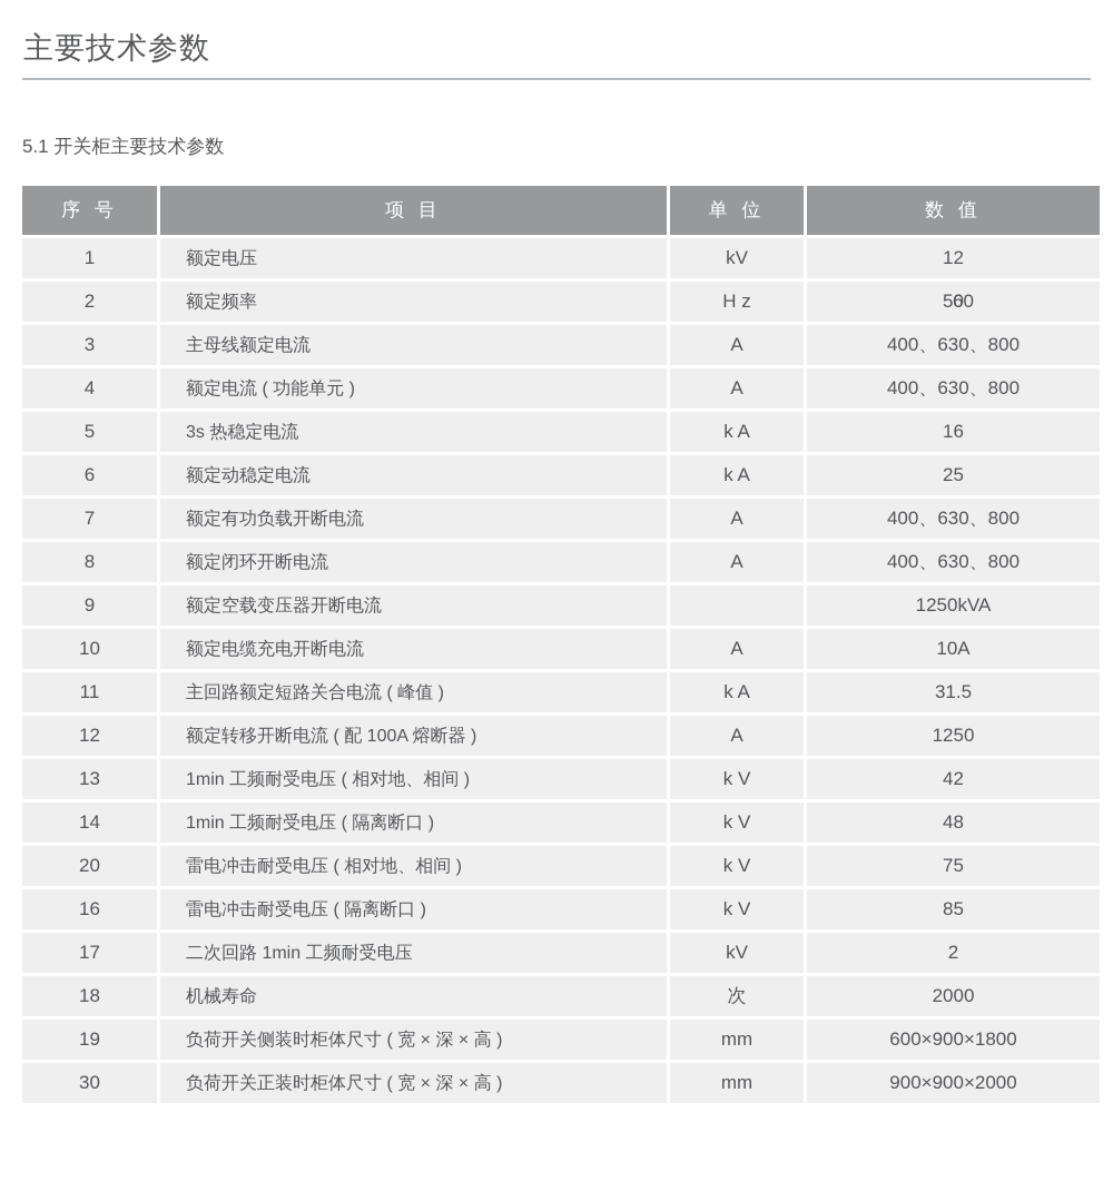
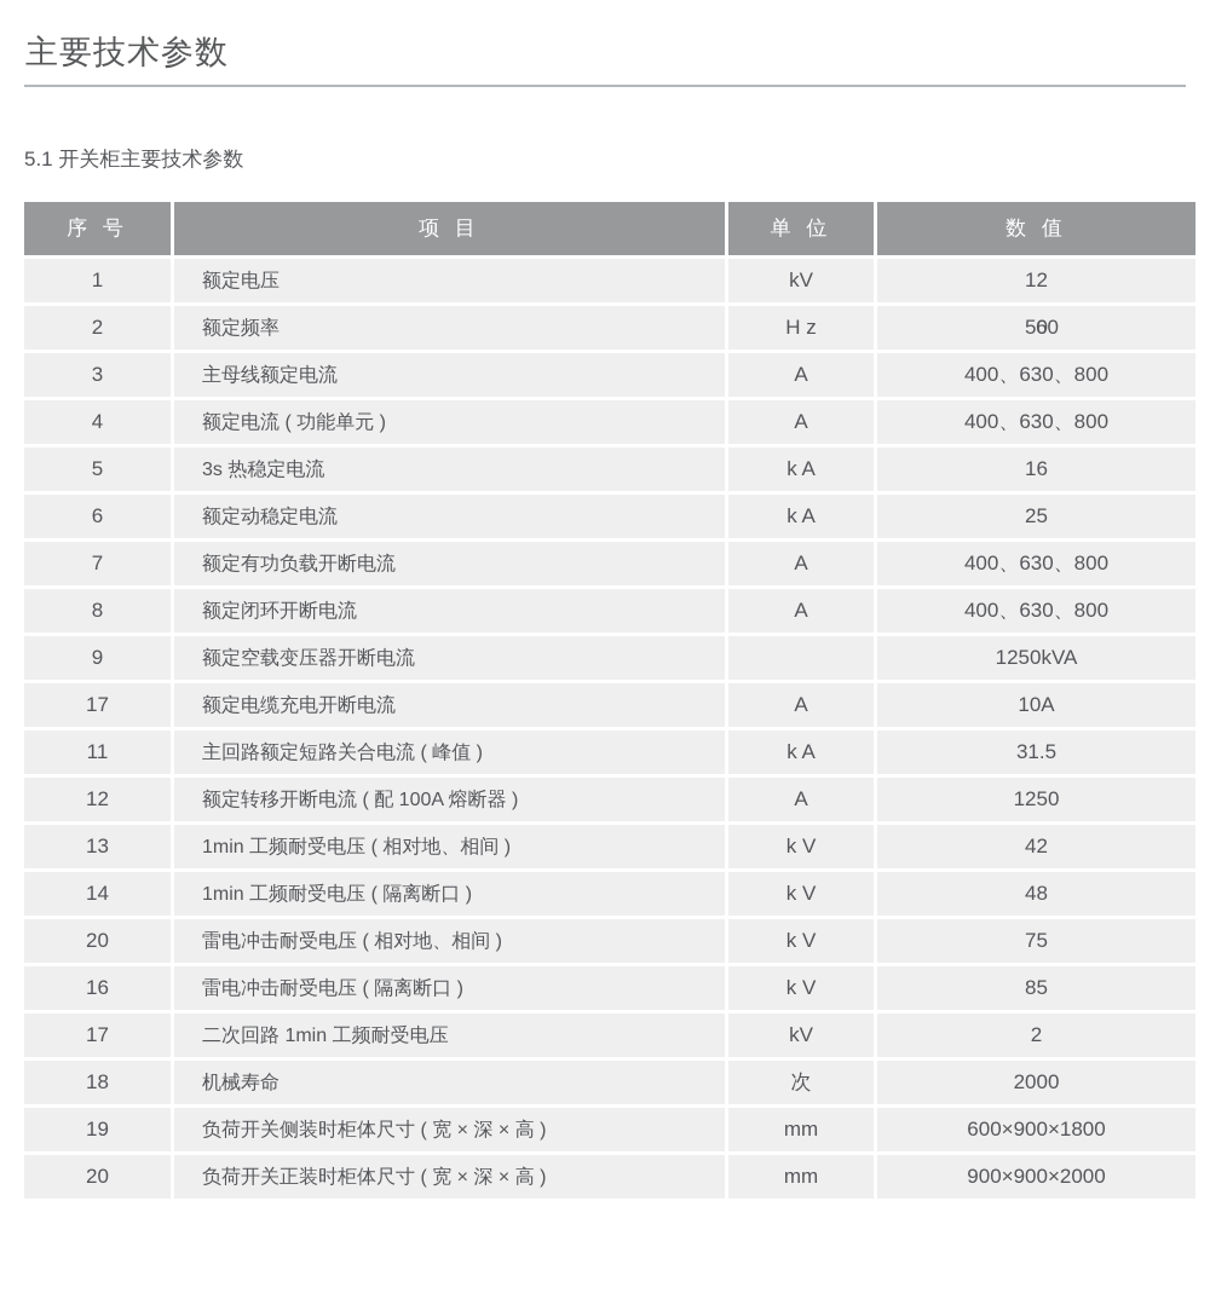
  主要技术参数
  5.1 开关柜主要技术参数
  序 号	项 目	单 位	数 值
  1	额定电压	kV	12
  2	额定频率	H z	5060
  3	主母线额定电流	A	400、630、800
  4	额定电流 ( 功能单元 )	A	400、630、800
  5	3s 热稳定电流	k A	16
  6	额定动稳定电流	k A	25
  7	额定有功负载开断电流	A	400、630、800
  8	额定闭环开断电流	A	400、630、800
  9	额定空载变压器开断电流		1250kVA
- 10	额定电缆充电开断电流	A	10A
+ 17	额定电缆充电开断电流	A	10A
  11	主回路额定短路关合电流 ( 峰值 )	k A	31.5
  12	额定转移开断电流 ( 配 100A 熔断器 )	A	1250
  13	1min 工频耐受电压 ( 相对地、相间 )	k V	42
  14	1min 工频耐受电压 ( 隔离断口 )	k V	48
  20	雷电冲击耐受电压 ( 相对地、相间 )	k V	75
  16	雷电冲击耐受电压 ( 隔离断口 )	k V	85
  17	二次回路 1min 工频耐受电压	kV	2
  18	机械寿命	次	2000
  19	负荷开关侧装时柜体尺寸 ( 宽 × 深 × 高 )	mm	600×900×1800
- 30	负荷开关正装时柜体尺寸 ( 宽 × 深 × 高 )	mm	900×900×2000
+ 20	负荷开关正装时柜体尺寸 ( 宽 × 深 × 高 )	mm	900×900×2000
